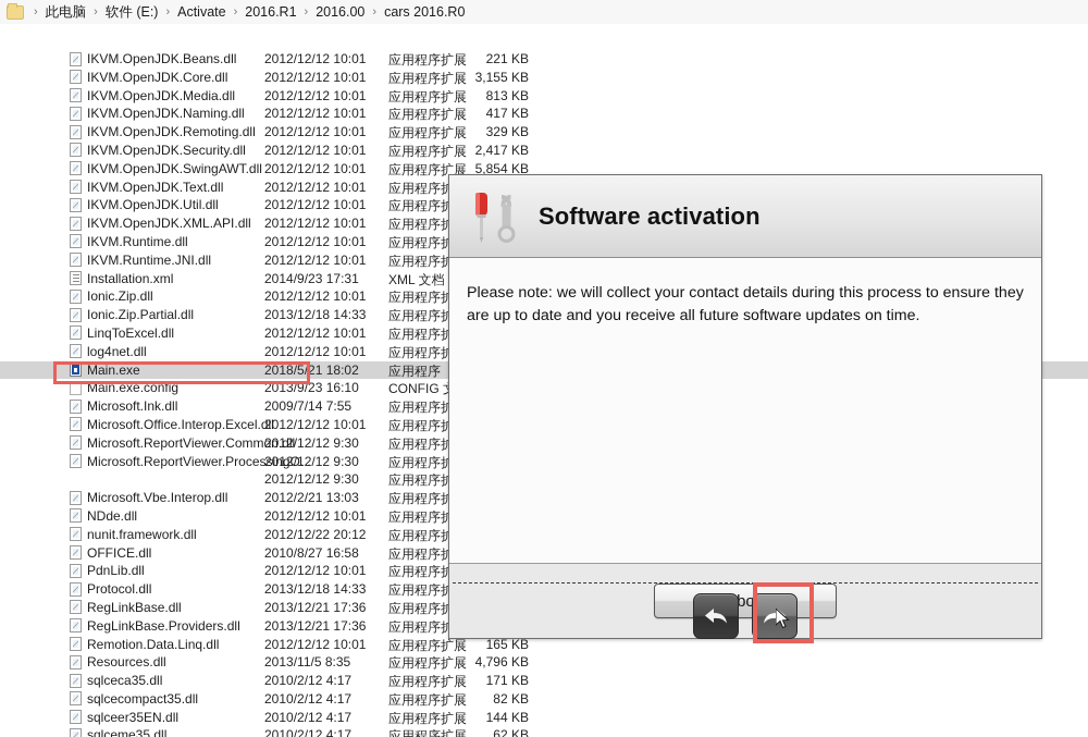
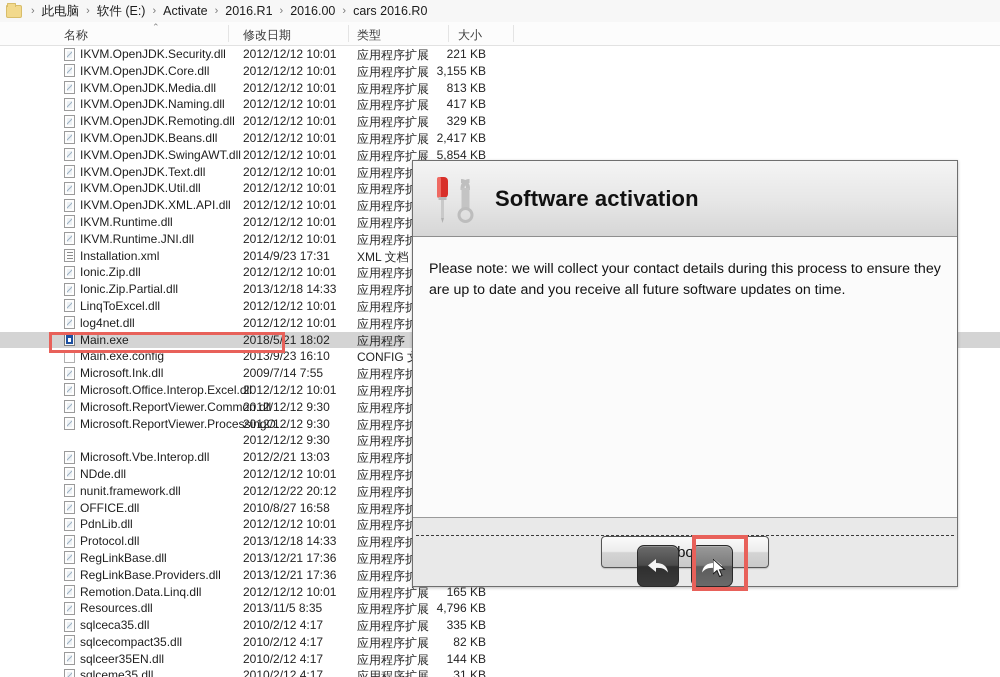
  ›
  此电脑
  ›
  软件 (E:)
  ›
  Activate
  ›
  2016.R1
  ›
  2016.00
  ›
  cars 2016.R0
+ 名称
+ ⌃
+ 修改日期
+ 类型
+ 大小
- IKVM.OpenJDK.Beans.dll
+ IKVM.OpenJDK.Security.dll
  2012/12/12 10:01
  应用程序扩展
  221 KB
  IKVM.OpenJDK.Core.dll
  2012/12/12 10:01
  应用程序扩展
  3,155 KB
  IKVM.OpenJDK.Media.dll
  2012/12/12 10:01
  应用程序扩展
  813 KB
  IKVM.OpenJDK.Naming.dll
  2012/12/12 10:01
  应用程序扩展
  417 KB
  IKVM.OpenJDK.Remoting.dll
  2012/12/12 10:01
  应用程序扩展
  329 KB
- IKVM.OpenJDK.Security.dll
+ IKVM.OpenJDK.Beans.dll
  2012/12/12 10:01
  应用程序扩展
  2,417 KB
  IKVM.OpenJDK.SwingAWT.dll
  2012/12/12 10:01
  应用程序扩展
  5,854 KB
  IKVM.OpenJDK.Text.dll
  2012/12/12 10:01
  应用程序扩
  IKVM.OpenJDK.Util.dll
  2012/12/12 10:01
  应用程序扩
  IKVM.OpenJDK.XML.API.dll
  2012/12/12 10:01
  应用程序扩
  IKVM.Runtime.dll
  2012/12/12 10:01
  应用程序扩
  IKVM.Runtime.JNI.dll
  2012/12/12 10:01
  应用程序扩
  Installation.xml
  2014/9/23 17:31
  XML 文档
  Ionic.Zip.dll
  2012/12/12 10:01
  应用程序扩
  Ionic.Zip.Partial.dll
  2013/12/18 14:33
  应用程序扩
  LinqToExcel.dll
  2012/12/12 10:01
  应用程序扩
  log4net.dll
  2012/12/12 10:01
  应用程序扩
  Main.exe
  2018/5/21 18:02
  应用程序
  Main.exe.config
  2013/9/23 16:10
  CONFIG
  Microsoft.Ink.dll
  2009/7/14 7:55
  应用程序扩
  Microsoft.Office.Interop.Excel.dll
  2012/12/12 10:01
  应用程序扩
  Microsoft.ReportViewer.Common.dll
  2012/12/12 9:30
  应用程序扩
  Microsoft.ReportViewer.ProcessingO...
  2012/12/12 9:30
  应用程序扩
  2012/12/12 9:30
  应用程序扩
  Microsoft.Vbe.Interop.dll
  2012/2/21 13:03
  应用程序扩
  NDde.dll
  2012/12/12 10:01
  应用程序扩
  nunit.framework.dll
  2012/12/22 20:12
  应用程序扩
  OFFICE.dll
  2010/8/27 16:58
  应用程序扩
  PdnLib.dll
  2012/12/12 10:01
  应用程序扩
  Protocol.dll
  2013/12/18 14:33
  应用程序扩
  RegLinkBase.dll
  2013/12/21 17:36
  应用程序扩
  RegLinkBase.Providers.dll
  2013/12/21 17:36
  应用程序扩
  Remotion.Data.Linq.dll
  2012/12/12 10:01
  应用程序扩展
  165 KB
  Resources.dll
  2013/11/5 8:35
  应用程序扩展
  4,796 KB
  sqlceca35.dll
  2010/2/12 4:17
  应用程序扩展
- 171 KB
+ 335 KB
  sqlcecompact35.dll
  2010/2/12 4:17
  应用程序扩展
  82 KB
  sqlceer35EN.dll
  2010/2/12 4:17
  应用程序扩展
  144 KB
  sqlceme35.dll
  2010/2/12 4:17
  应用程序扩展
- 62 KB
+ 31 KB
  Software activation
  Please note: we will collect your contact details during this process to ensure they are up to date and you receive all future software updates on time.
